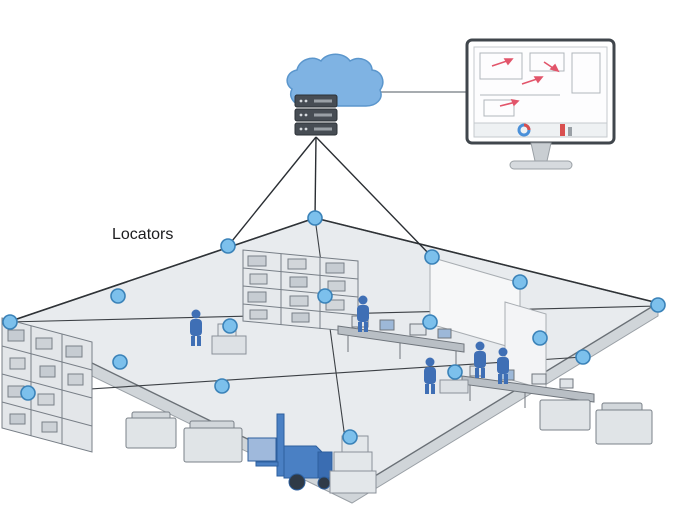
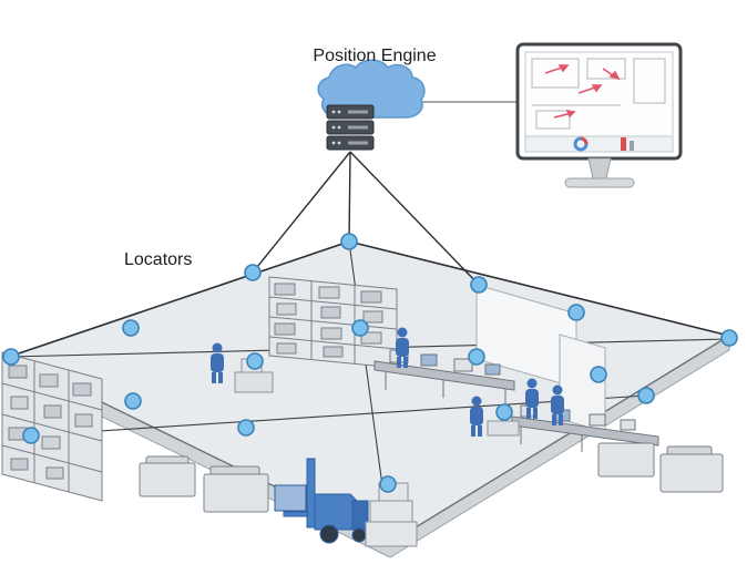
+ Position Engine
  Locators
